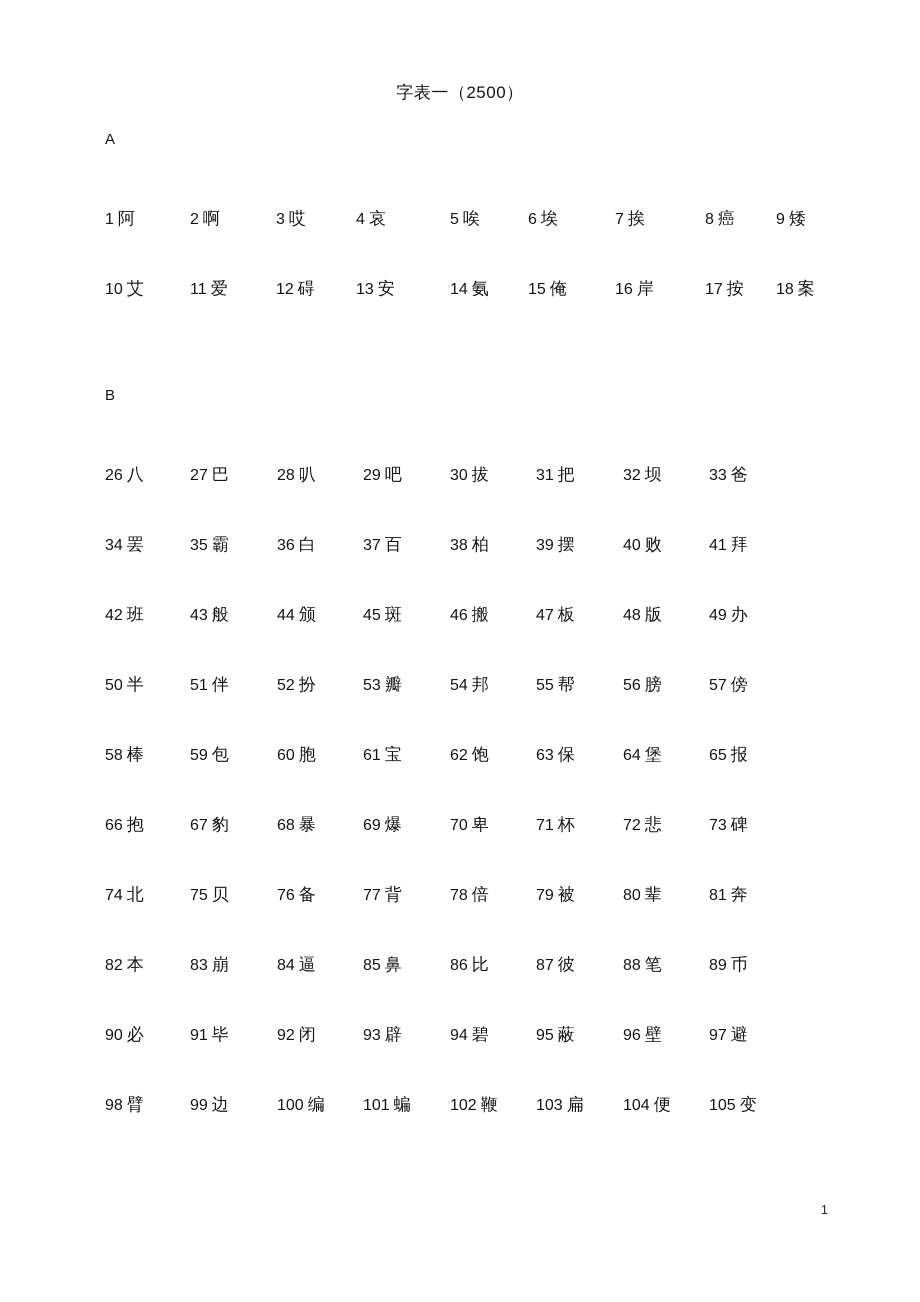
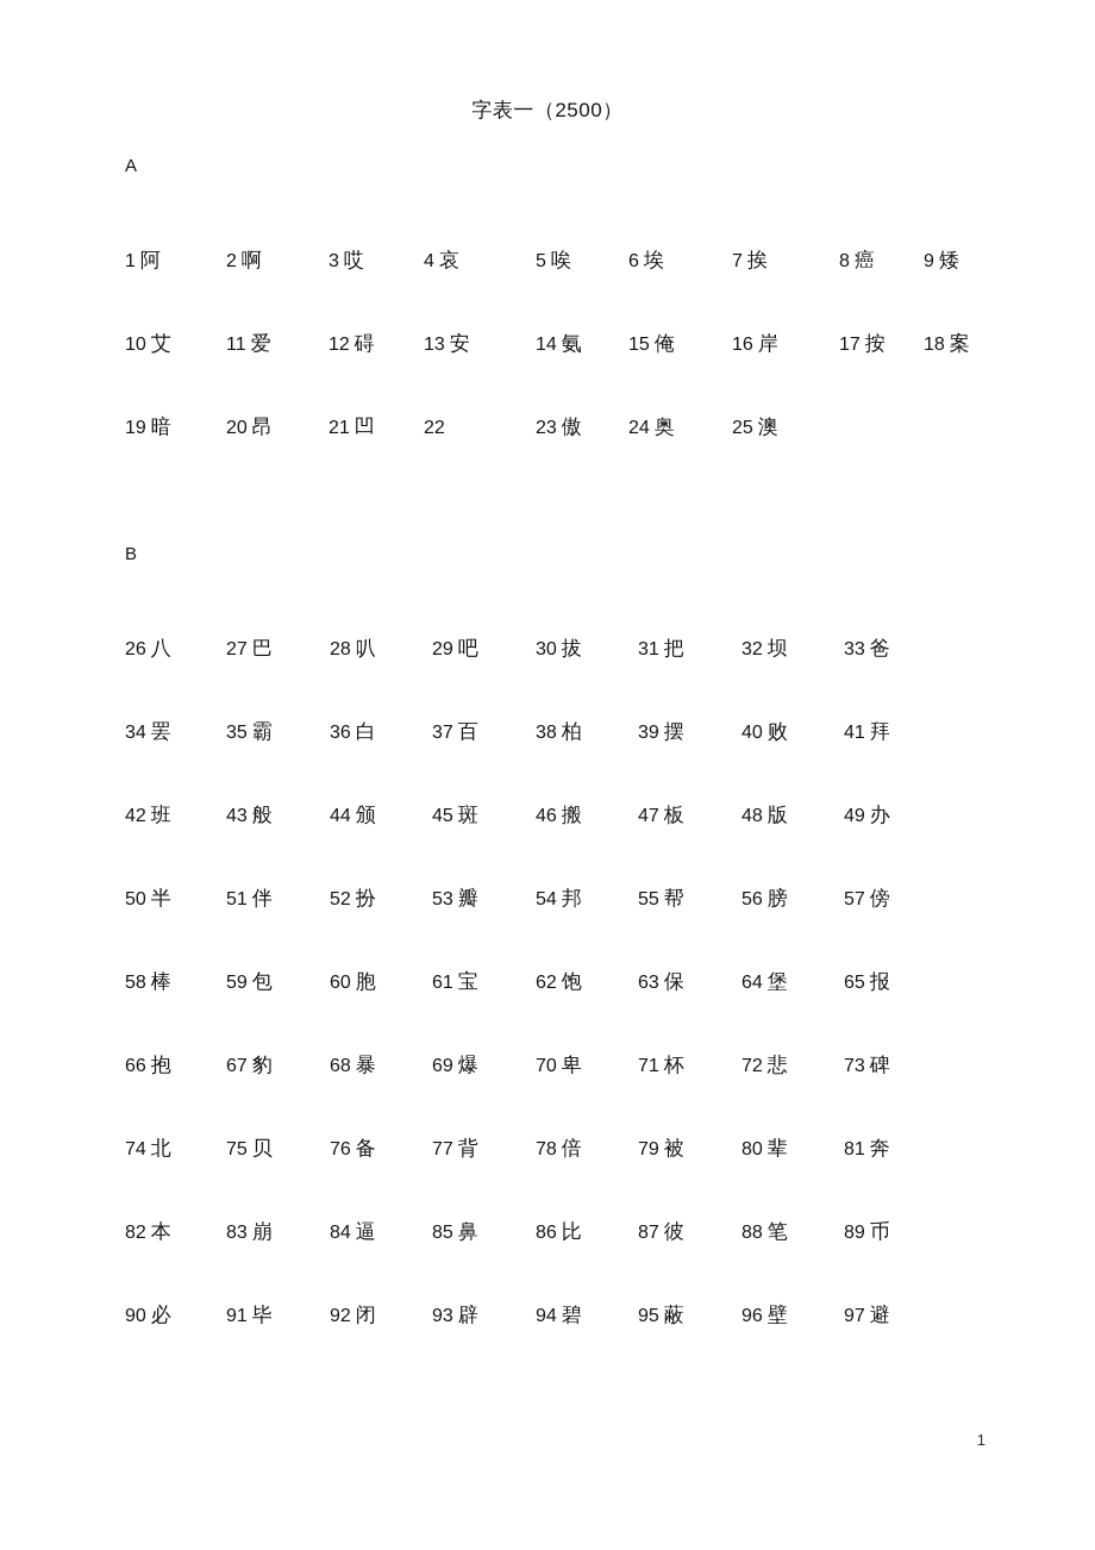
  字表一（2500）
  A
  1 阿
  2 啊
  3 哎
  4 哀
  5 唉
  6 埃
  7 挨
  8 癌
  9 矮
  10 艾
  11 爱
  12 碍
  13 安
  14 氨
  15 俺
  16 岸
  17 按
  18 案
+ 19 暗
+ 20 昂
+ 21 凹
+ 22
+ 23 傲
+ 24 奥
+ 25 澳
  B
  26 八
  27 巴
  28 叭
  29 吧
  30 拔
  31 把
  32 坝
  33 爸
  34 罢
  35 霸
  36 白
  37 百
  38 柏
  39 摆
  40 败
  41 拜
  42 班
  43 般
  44 颁
  45 斑
  46 搬
  47 板
  48 版
  49 办
  50 半
  51 伴
  52 扮
  53 瓣
  54 邦
  55 帮
  56 膀
  57 傍
  58 棒
  59 包
  60 胞
  61 宝
  62 饱
  63 保
  64 堡
  65 报
  66 抱
  67 豹
  68 暴
  69 爆
  70 卑
  71 杯
  72 悲
  73 碑
  74 北
  75 贝
  76 备
  77 背
  78 倍
  79 被
  80 辈
  81 奔
  82 本
  83 崩
  84 逼
  85 鼻
  86 比
  87 彼
  88 笔
  89 币
  90 必
  91 毕
  92 闭
  93 辟
  94 碧
  95 蔽
  96 壁
  97 避
- 98 臂
- 99 边
- 100 编
- 101 蝙
- 102 鞭
- 103 扁
- 104 便
- 105 变
  1
